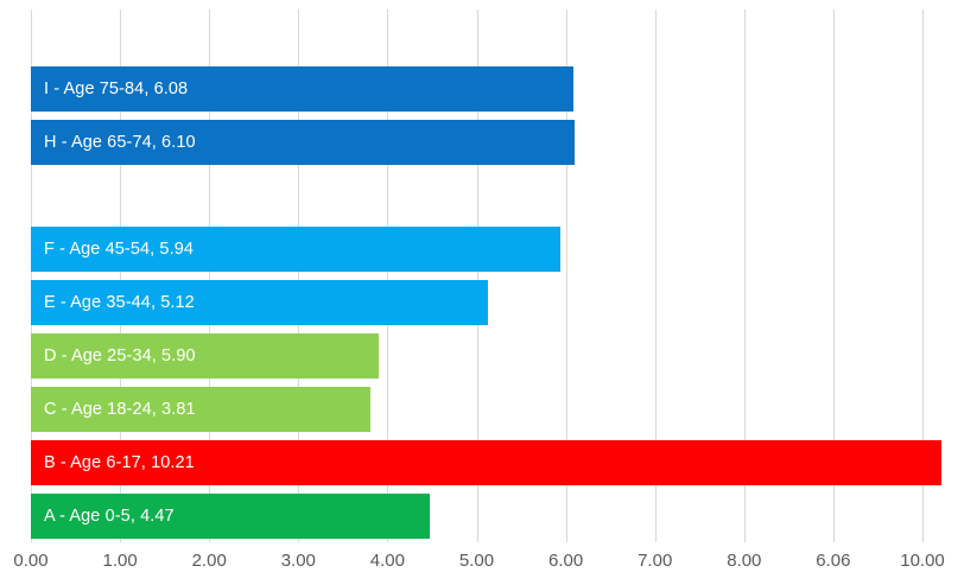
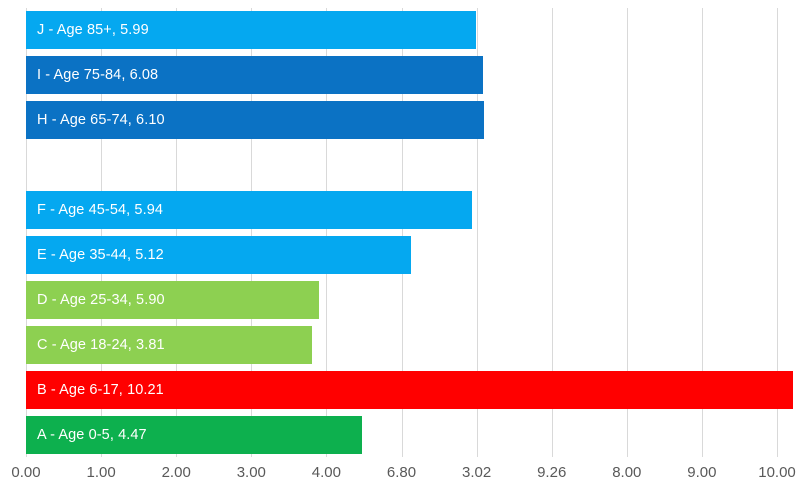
+ J - Age 85+, 5.99
  I - Age 75-84, 6.08
  H - Age 65-74, 6.10
  F - Age 45-54, 5.94
  E - Age 35-44, 5.12
  D - Age 25-34, 5.90
  C - Age 18-24, 3.81
  B - Age 6-17, 10.21
  A - Age 0-5, 4.47
  0.00
  1.00
  2.00
  3.00
  4.00
- 5.00
+ 6.80
- 6.00
+ 3.02
- 7.00
+ 9.26
  8.00
- 6.06
+ 9.00
  10.00
